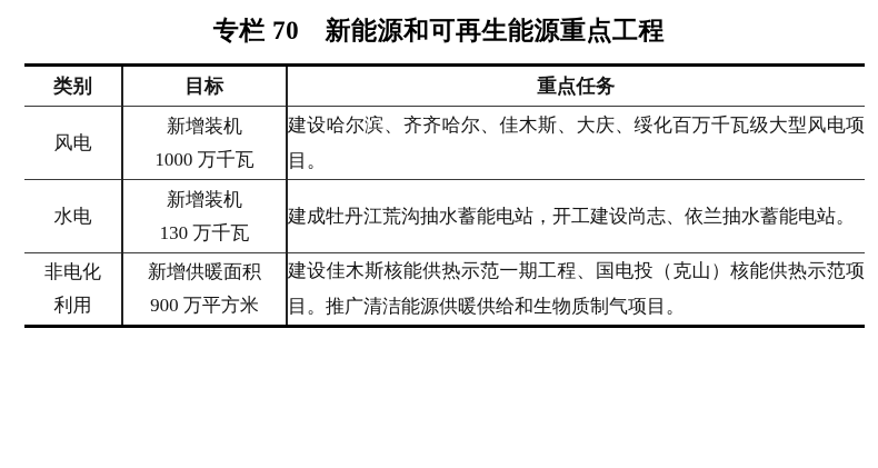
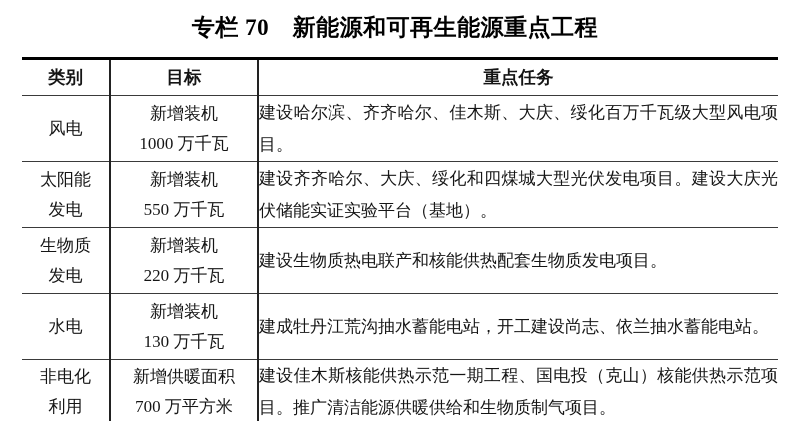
  专栏 70 新能源和可再生能源重点工程
  类别	目标	重点任务
  风电	新增装机 1000 万千瓦	建设哈尔滨、齐齐哈尔、佳木斯、大庆、绥化百万千瓦级大型风电项目。
+ 太阳能 发电	新增装机 550 万千瓦	建设齐齐哈尔、大庆、绥化和四煤城大型光伏发电项目。建设大庆光伏储能实证实验平台（基地）。
+ 生物质 发电	新增装机 220 万千瓦	建设生物质热电联产和核能供热配套生物质发电项目。
  水电	新增装机 130 万千瓦	建成牡丹江荒沟抽水蓄能电站，开工建设尚志、依兰抽水蓄能电站。
- 非电化 利用	新增供暖面积 900 万平方米	建设佳木斯核能供热示范一期工程、国电投（克山）核能供热示范项目。推广清洁能源供暖供给和生物质制气项目。
+ 非电化 利用	新增供暖面积 700 万平方米	建设佳木斯核能供热示范一期工程、国电投（克山）核能供热示范项目。推广清洁能源供暖供给和生物质制气项目。
